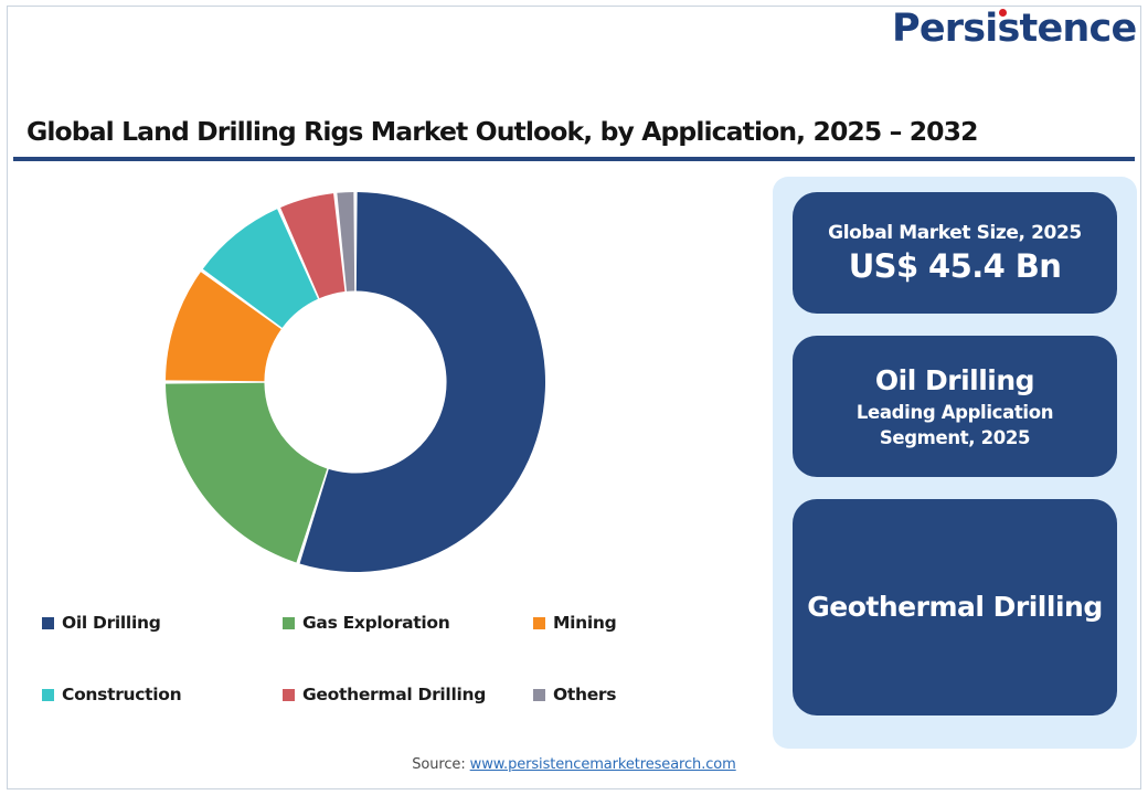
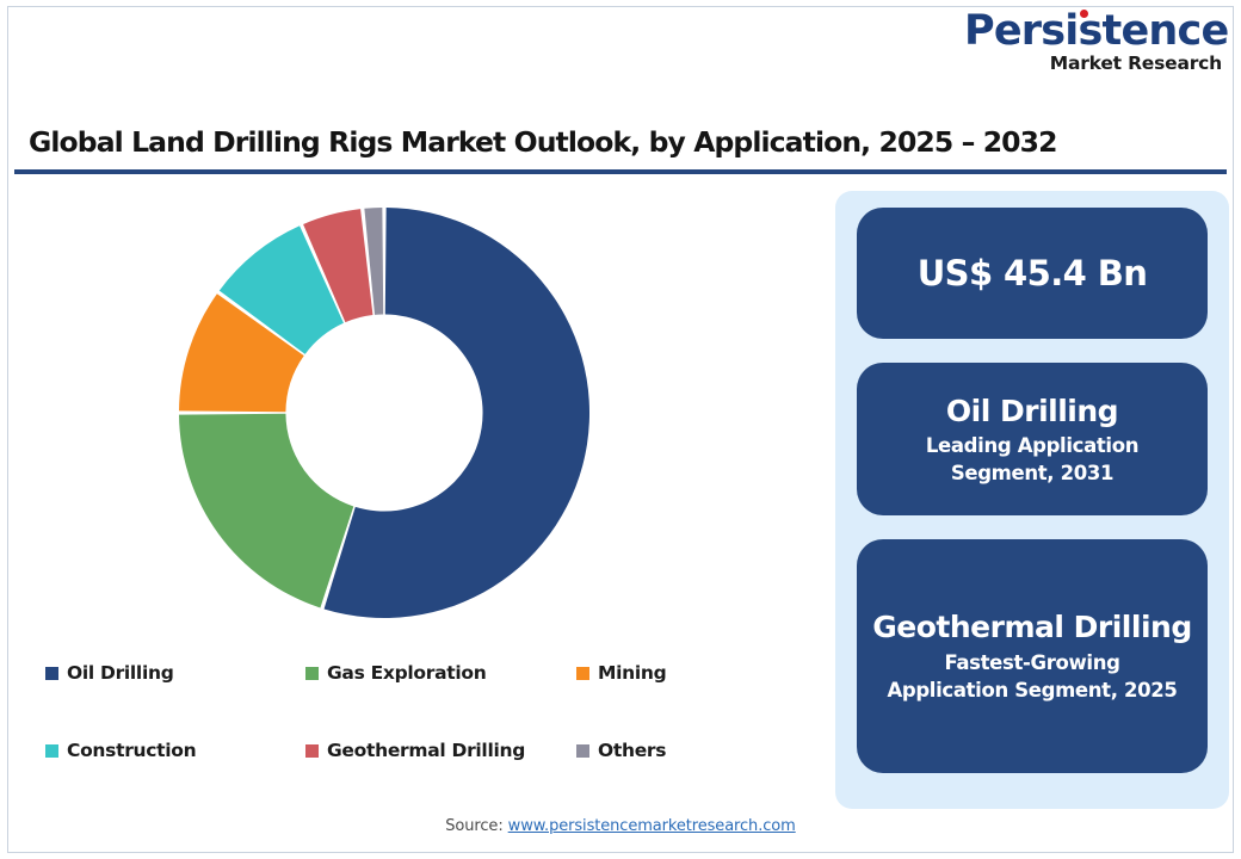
  Persistence
+ Market Research
  Global Land Drilling Rigs Market Outlook, by Application, 2025 – 2032
  Oil Drilling
  Gas Exploration
  Mining
  Construction
  Geothermal Drilling
  Others
- Global Market Size, 2025
  US$ 45.4 Bn
  Oil Drilling
- Leading Application Segment, 2025
+ Leading Application Segment, 2031
  Geothermal Drilling
+ Fastest-Growing Application Segment, 2025
  Source: www.persistencemarketresearch.com
